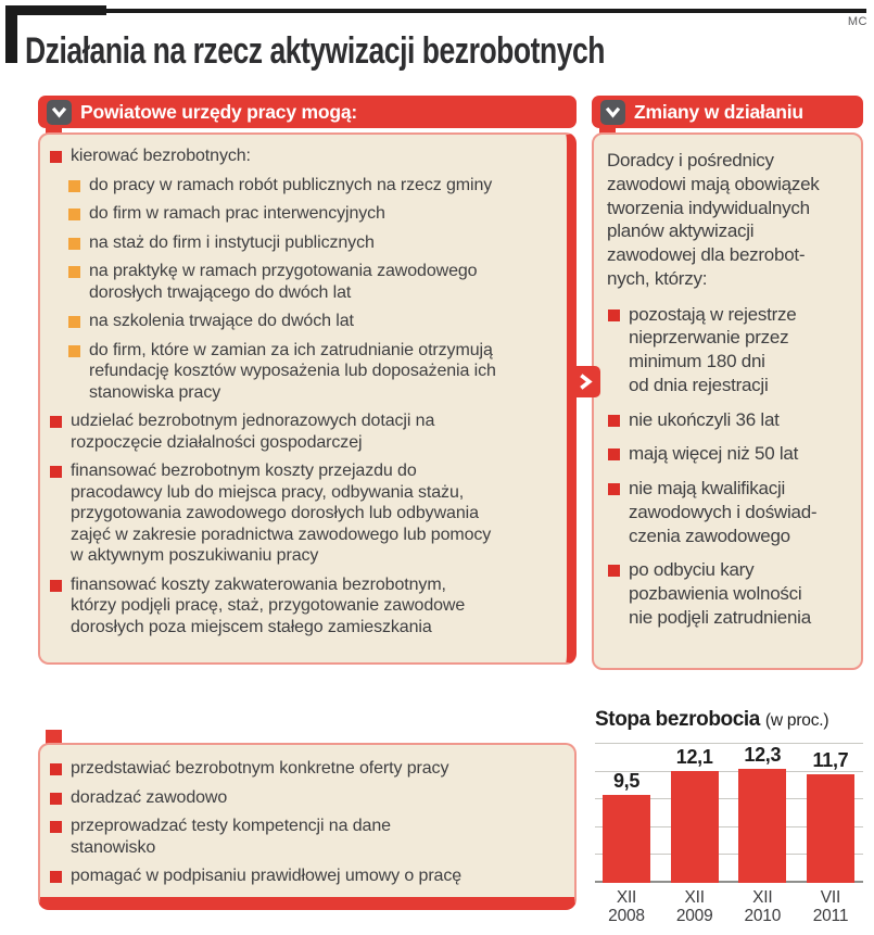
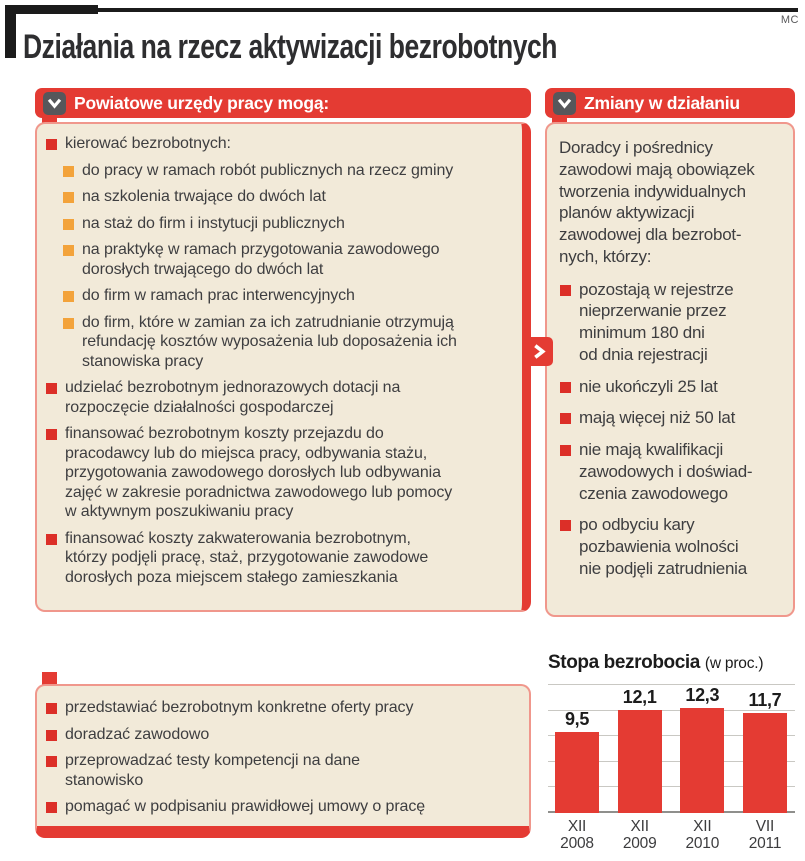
  MC
  Działania na rzecz aktywizacji bezrobotnych
  Powiatowe urzędy pracy mogą:
  Zmiany w działaniu
  kierować bezrobotnych:
  do pracy w ramach robót publicznych na rzecz gminy
- do firm w ramach prac interwencyjnych
+ na szkolenia trwające do dwóch lat
  na staż do firm i instytucji publicznych
  na praktykę w ramach przygotowania zawodowego
  dorosłych trwającego do dwóch lat
- na szkolenia trwające do dwóch lat
+ do firm w ramach prac interwencyjnych
  do firm, które w zamian za ich zatrudnianie otrzymują
  refundację kosztów wyposażenia lub doposażenia ich
  stanowiska pracy
  udzielać bezrobotnym jednorazowych dotacji na
  rozpoczęcie działalności gospodarczej
  finansować bezrobotnym koszty przejazdu do
  pracodawcy lub do miejsca pracy, odbywania stażu,
  przygotowania zawodowego dorosłych lub odbywania
  zajęć w zakresie poradnictwa zawodowego lub pomocy
  w aktywnym poszukiwaniu pracy
  finansować koszty zakwaterowania bezrobotnym,
  którzy podjęli pracę, staż, przygotowanie zawodowe
  dorosłych poza miejscem stałego zamieszkania
  Doradcy i pośrednicy
  zawodowi mają obowiązek
  tworzenia indywidualnych
  planów aktywizacji
  zawodowej dla bezrobot-
  nych, którzy:
  pozostają w rejestrze
  nieprzerwanie przez
  minimum 180 dni
  od dnia rejestracji
- nie ukończyli 36 lat
+ nie ukończyli 25 lat
  mają więcej niż 50 lat
  nie mają kwalifikacji
  zawodowych i doświad-
  czenia zawodowego
  po odbyciu kary
  pozbawienia wolności
  nie podjęli zatrudnienia
  przedstawiać bezrobotnym konkretne oferty pracy
  doradzać zawodowo
  przeprowadzać testy kompetencji na dane
  stanowisko
  pomagać w podpisaniu prawidłowej umowy o pracę
  Stopa bezrobocia (w proc.)
  9,5
  12,1
  12,3
  11,7
  XII
  2008
  XII
  2009
  XII
  2010
  VII
  2011
